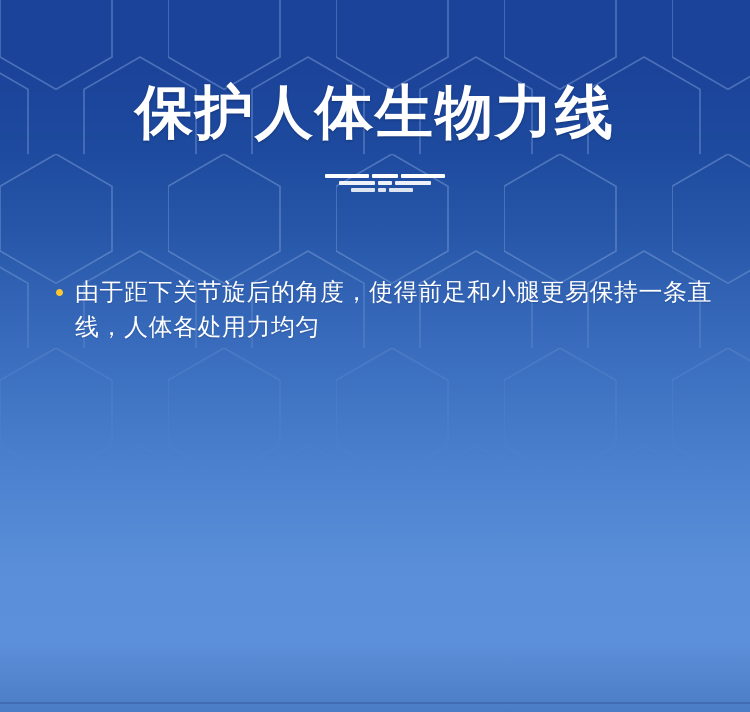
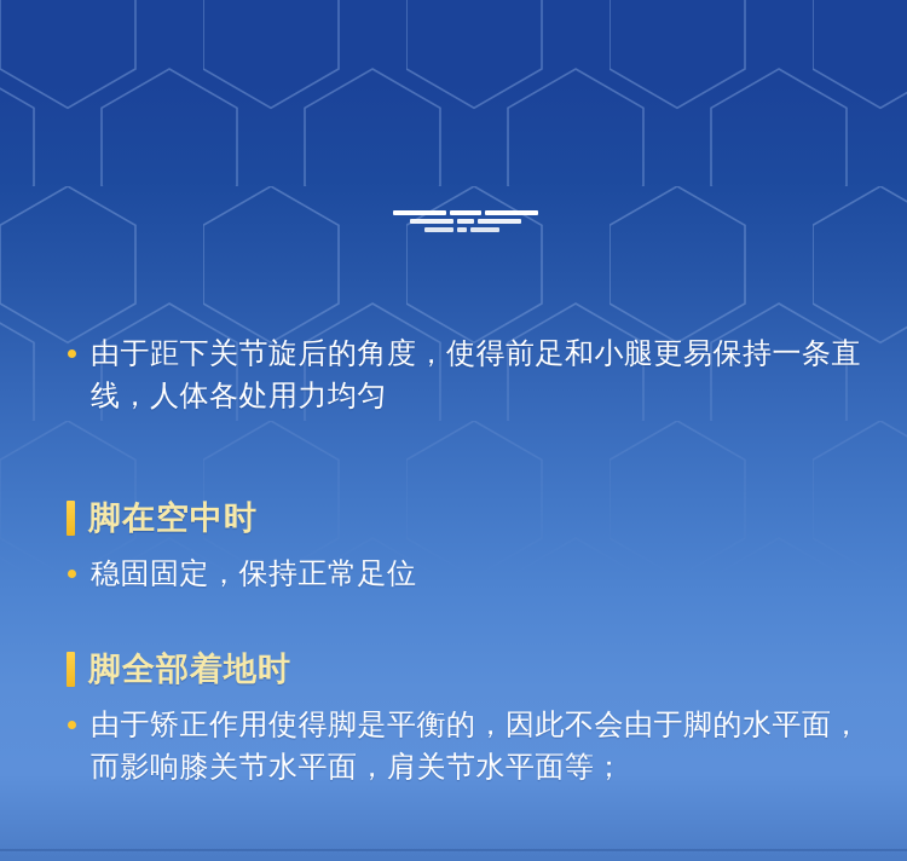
- 保护人体生物力线
  由于距下关节旋后的角度，使得前足和小腿更易保持一条直线，人体各处用力均匀
+ 脚在空中时
+ 稳固固定，保持正常足位
+ 脚全部着地时
+ 由于矫正作用使得脚是平衡的，因此不会由于脚的水平面，而影响膝关节水平面，肩关节水平面等；
